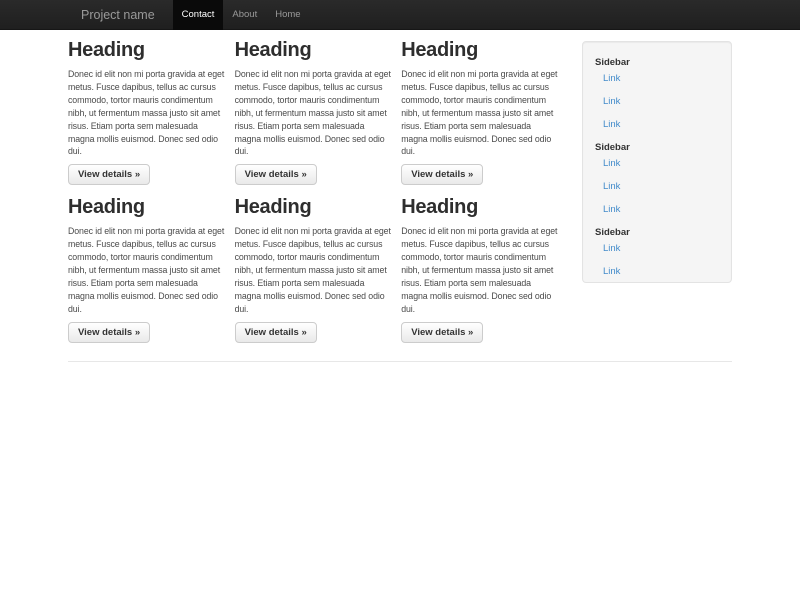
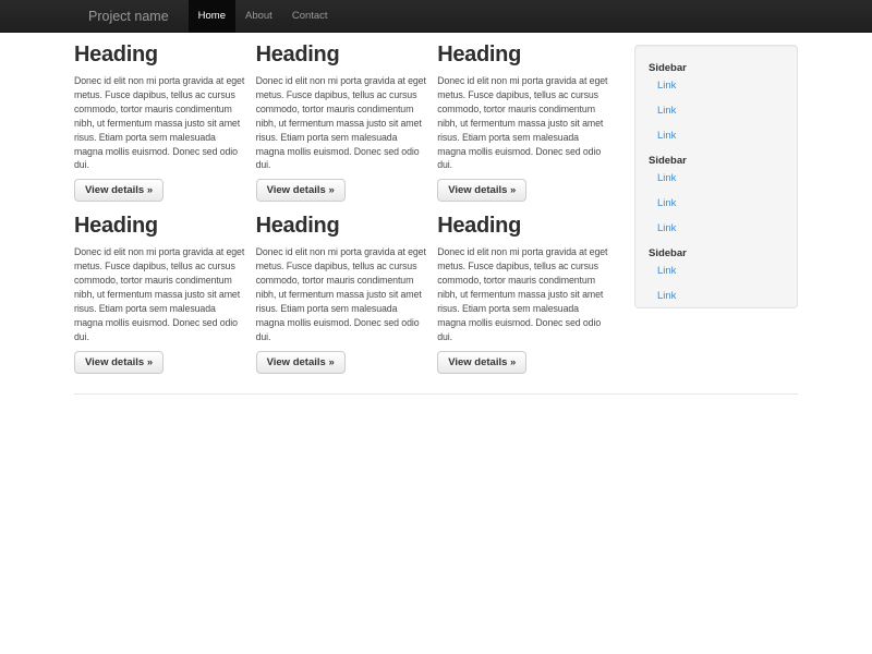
  Project name
- Contact
+ Home
  About
- Home
+ Contact
  Heading
  Donec id elit non mi porta gravida at eget
  metus. Fusce dapibus, tellus ac cursus
  commodo, tortor mauris condimentum
  nibh, ut fermentum massa justo sit amet
  risus. Etiam porta sem malesuada
  magna mollis euismod. Donec sed odio
  dui.
  View details »
  Heading
  Donec id elit non mi porta gravida at eget
  metus. Fusce dapibus, tellus ac cursus
  commodo, tortor mauris condimentum
  nibh, ut fermentum massa justo sit amet
  risus. Etiam porta sem malesuada
  magna mollis euismod. Donec sed odio
  dui.
  View details »
  Heading
  Donec id elit non mi porta gravida at eget
  metus. Fusce dapibus, tellus ac cursus
  commodo, tortor mauris condimentum
  nibh, ut fermentum massa justo sit amet
  risus. Etiam porta sem malesuada
  magna mollis euismod. Donec sed odio
  dui.
  View details »
  Heading
  Donec id elit non mi porta gravida at eget
  metus. Fusce dapibus, tellus ac cursus
  commodo, tortor mauris condimentum
  nibh, ut fermentum massa justo sit amet
  risus. Etiam porta sem malesuada
  magna mollis euismod. Donec sed odio
  dui.
  View details »
  Heading
  Donec id elit non mi porta gravida at eget
  metus. Fusce dapibus, tellus ac cursus
  commodo, tortor mauris condimentum
  nibh, ut fermentum massa justo sit amet
  risus. Etiam porta sem malesuada
  magna mollis euismod. Donec sed odio
  dui.
  View details »
  Heading
  Donec id elit non mi porta gravida at eget
  metus. Fusce dapibus, tellus ac cursus
  commodo, tortor mauris condimentum
  nibh, ut fermentum massa justo sit amet
  risus. Etiam porta sem malesuada
  magna mollis euismod. Donec sed odio
  dui.
  View details »
  Sidebar
  Link
  Link
  Link
  Sidebar
  Link
  Link
  Link
  Sidebar
  Link
  Link
